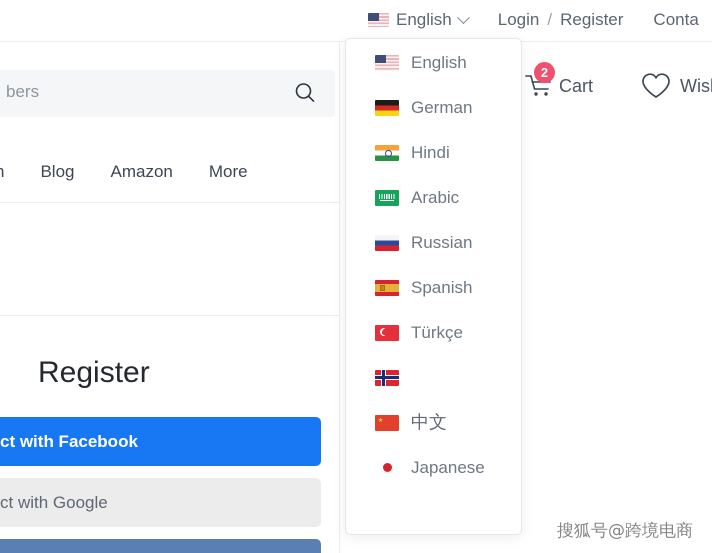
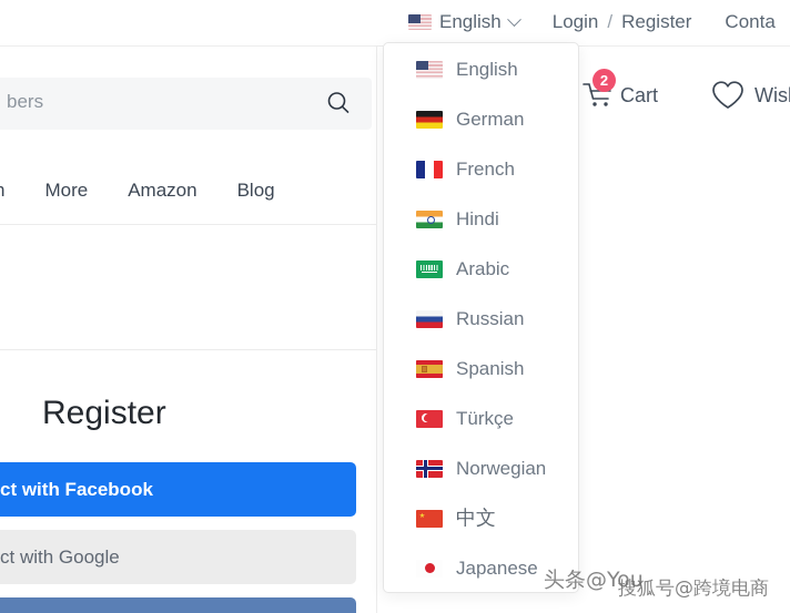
  English
  Login
  /
  Register
  Conta
  bers
- Blog
+ More
  Amazon
- More
+ Blog
  2
  Cart
  Register
  ct with Facebook
  ct with Google
  English
  German
+ French
  Hindi
  Arabic
  Russian
  Spanish
  Türkçe
+ Norwegian
  中文
  Japanese
+ 头条@You
  搜狐号@跨境电商
